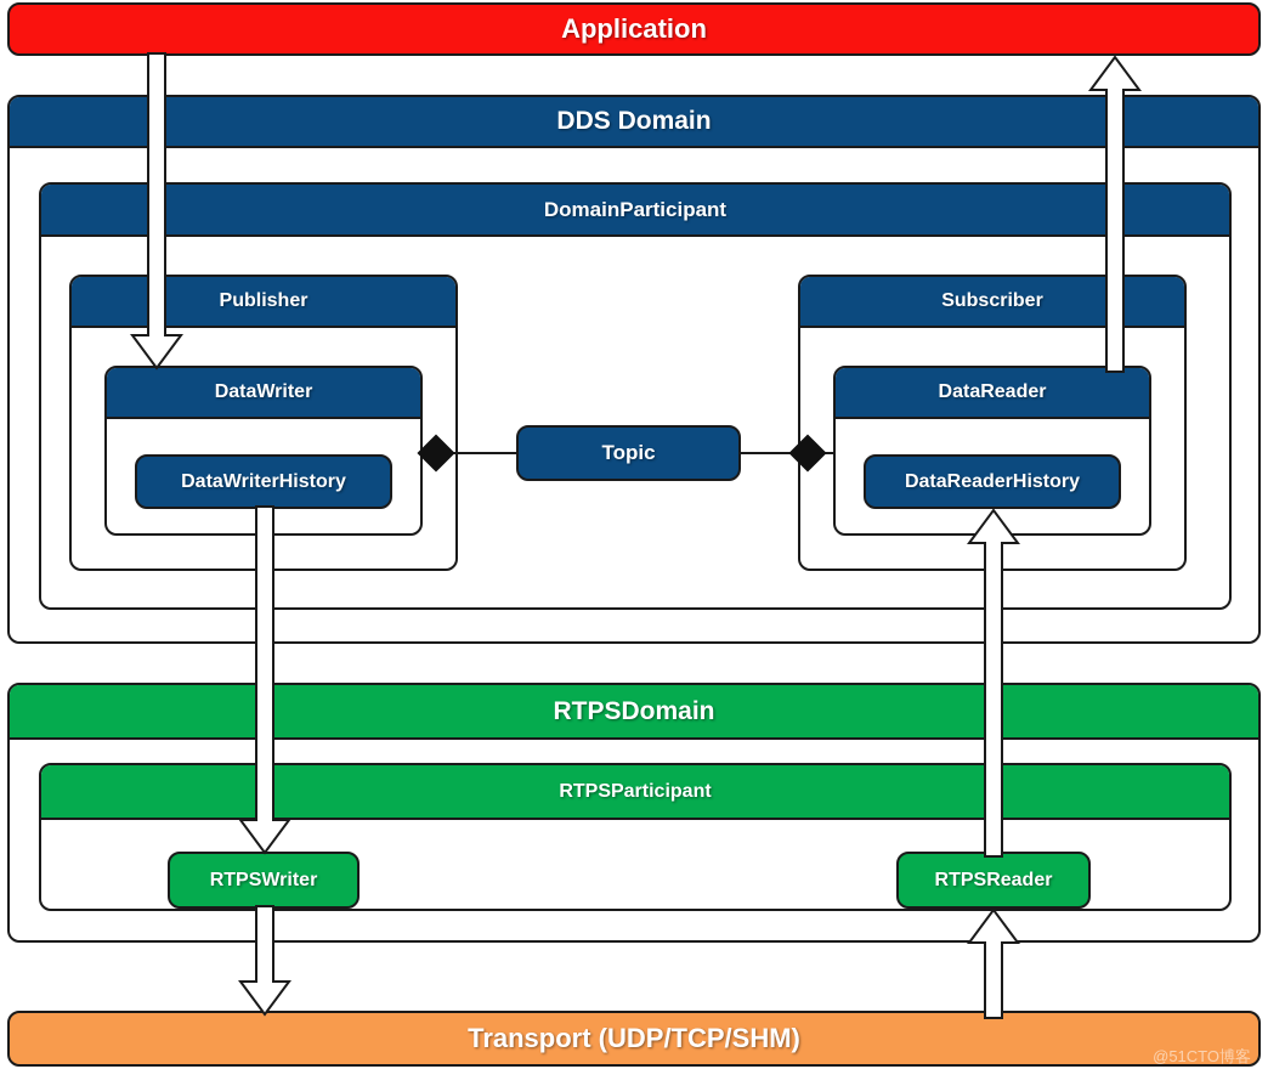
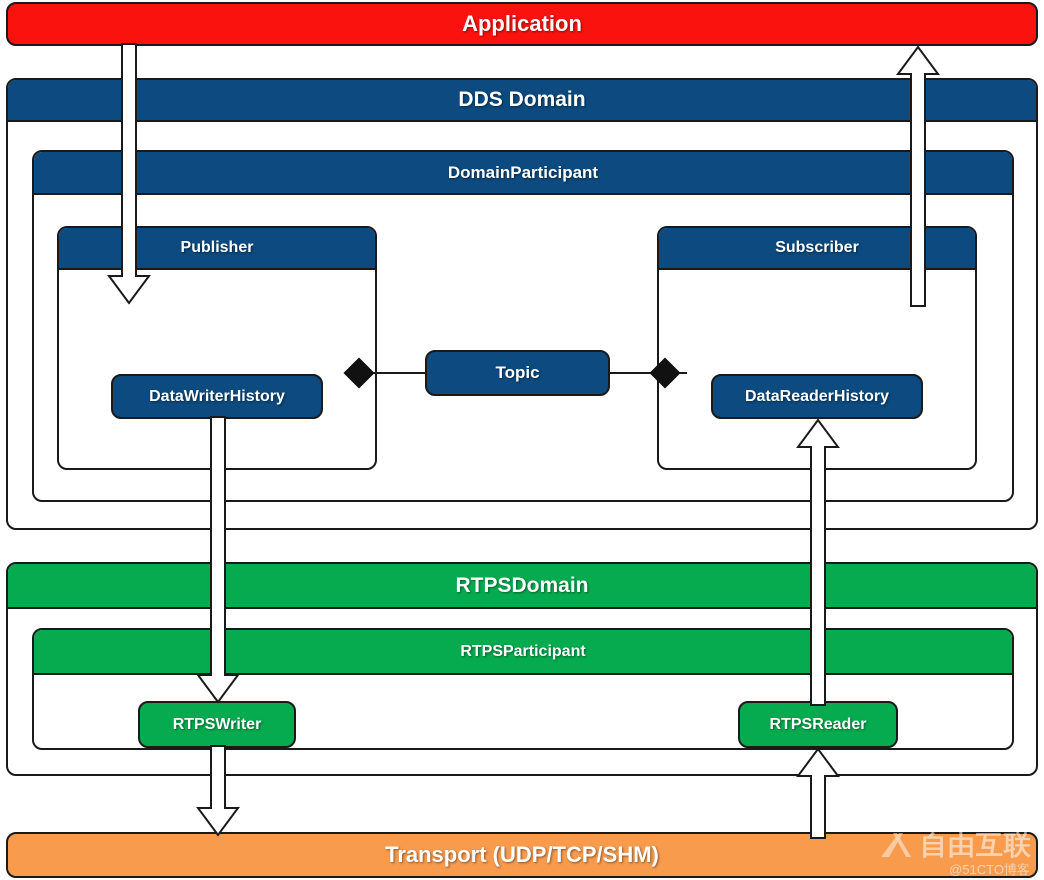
  Application
  DDS Domain
  DomainParticipant
  Publisher
  Subscriber
- DataWriter
- DataReader
  DataWriterHistory
  DataReaderHistory
  Topic
  RTPSDomain
  RTPSParticipant
  RTPSWriter
  RTPSReader
  Transport (UDP/TCP/SHM)
+ 自由互联
  @51CTO博客
